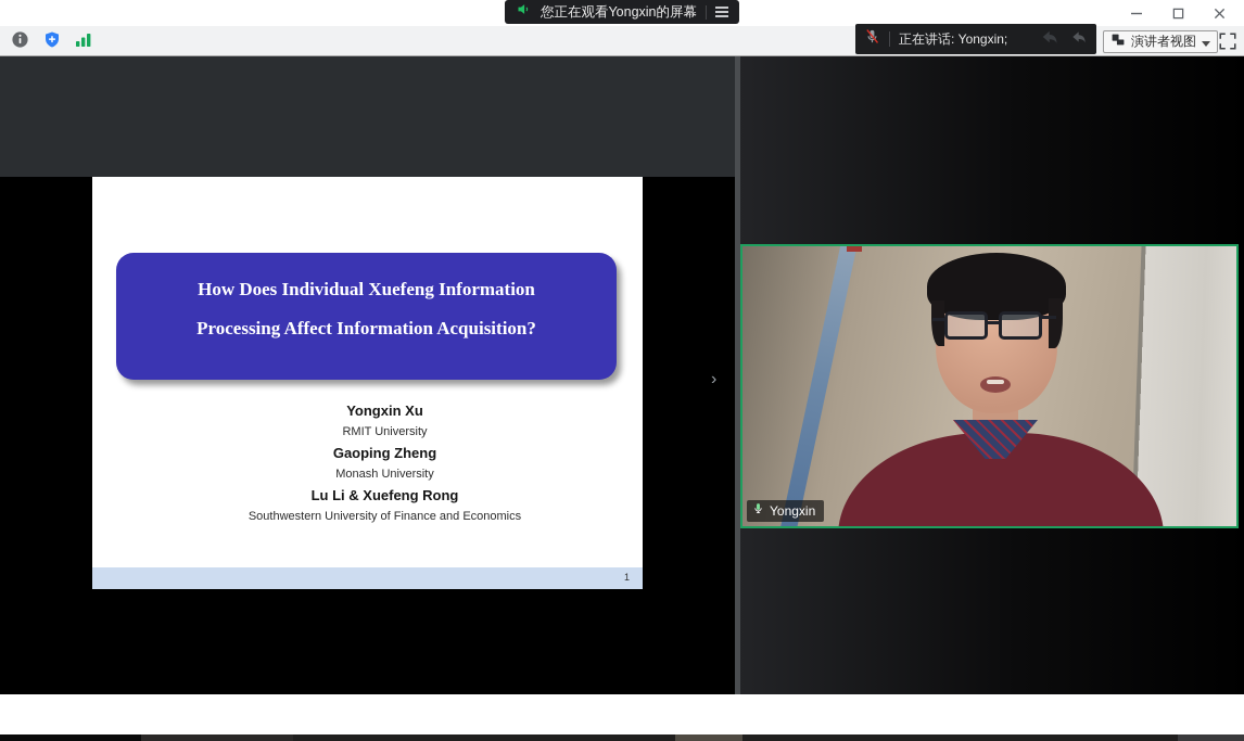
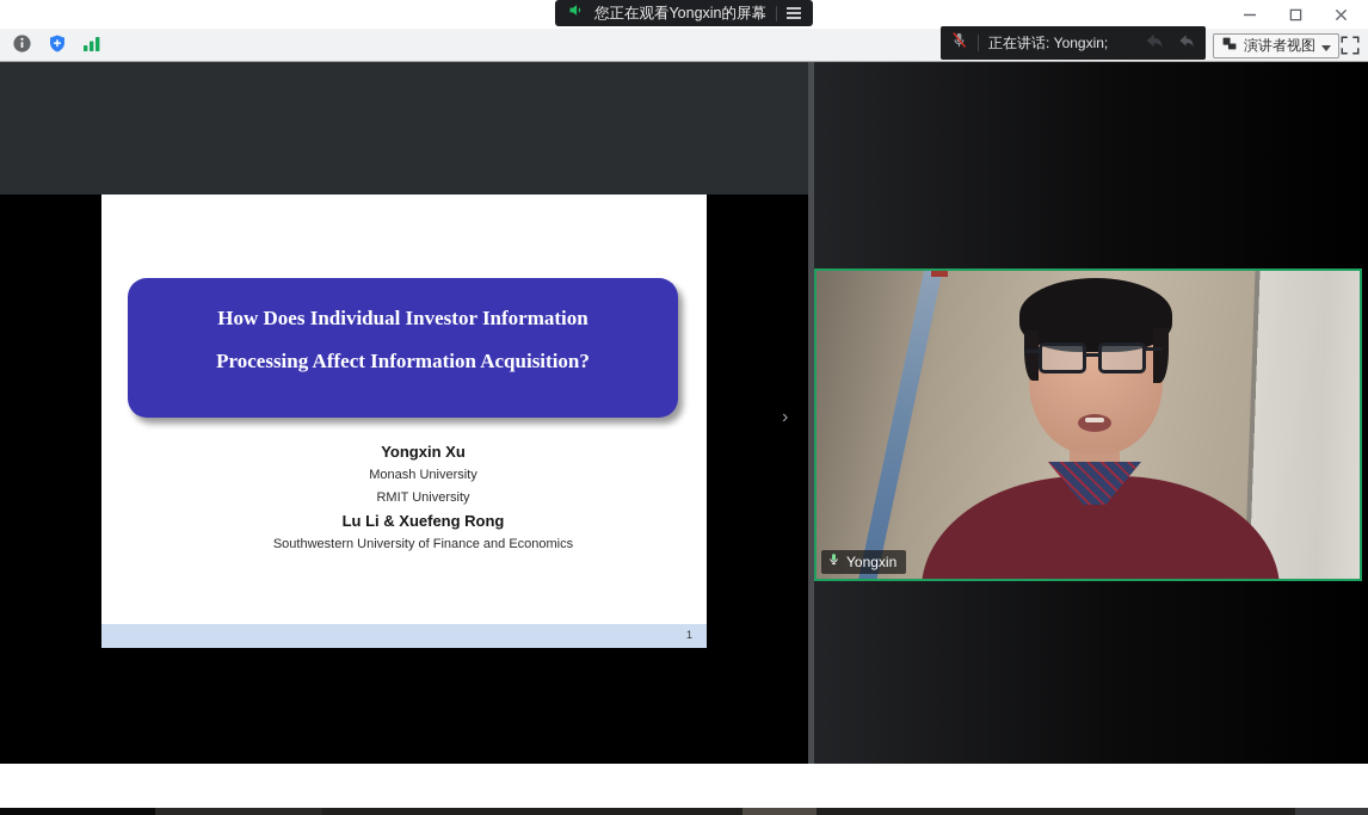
  您正在观看Yongxin的屏幕
  正在讲话: Yongxin;
  演讲者视图
- How Does Individual Xuefeng Information
+ How Does Individual Investor Information
  Processing Affect Information Acquisition?
  Yongxin Xu
- RMIT University
+ Monash University
- Gaoping Zheng
- Monash University
+ RMIT University
  Lu Li & Xuefeng Rong
  Southwestern University of Finance and Economics
  1
  ›
  Yongxin
